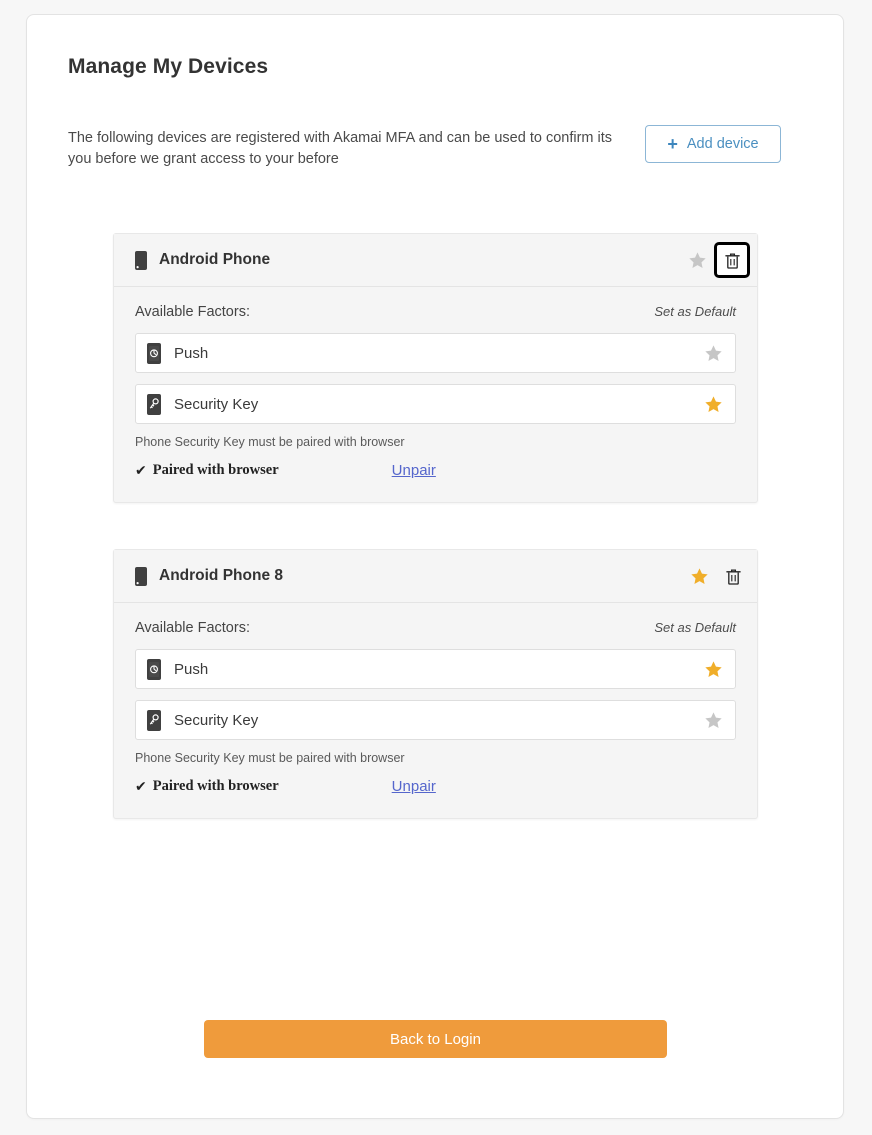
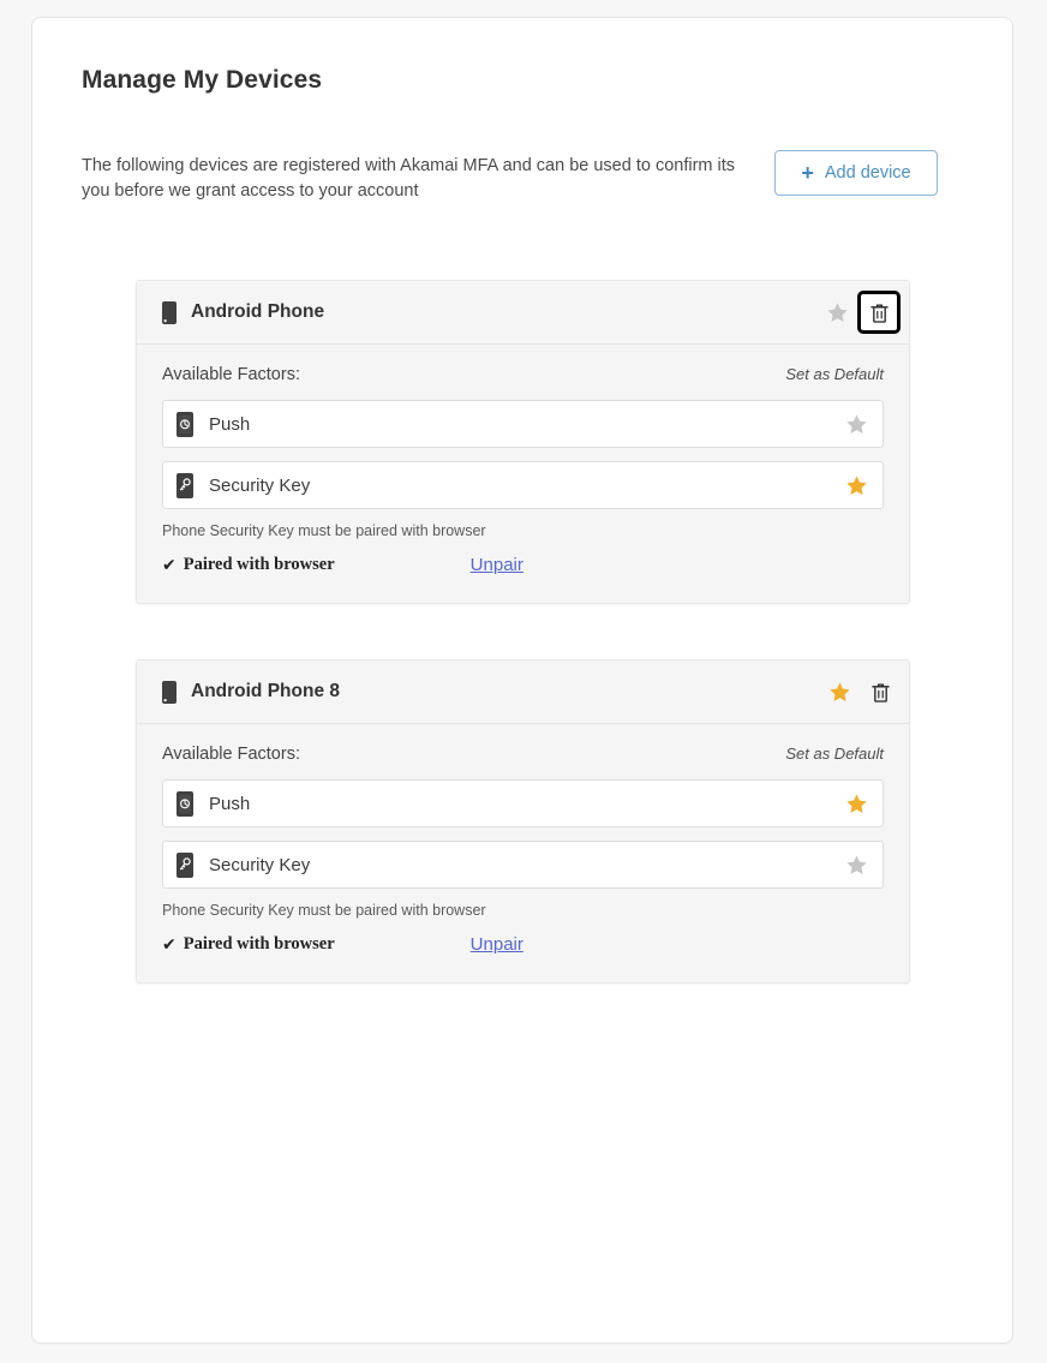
  Manage My Devices
- The following devices are registered with Akamai MFA and can be used to confirm its you before we grant access to your before
+ The following devices are registered with Akamai MFA and can be used to confirm its you before we grant access to your account
  +
  Add device
  Android Phone
  Available Factors:
  Set as Default
  Push
  Security Key
  Phone Security Key must be paired with browser
  ✔
  Paired with browser
  Unpair
  Android Phone 8
  Available Factors:
  Set as Default
  Push
  Security Key
  Phone Security Key must be paired with browser
  ✔
  Paired with browser
  Unpair
- Back to Login
